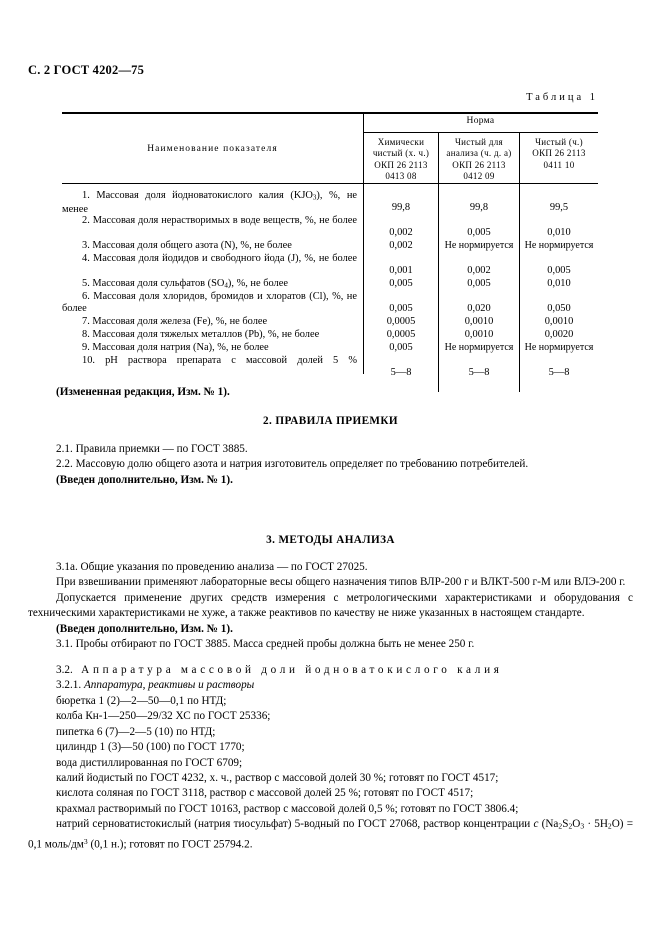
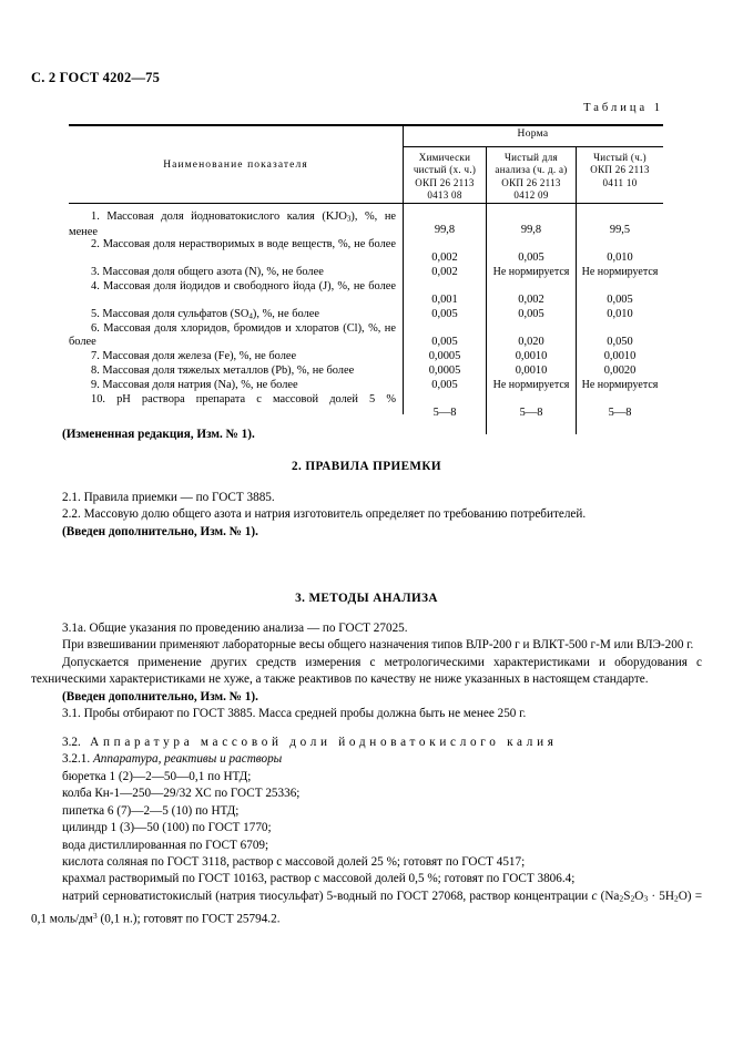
  С. 2 ГОСТ 4202—75
  Таблица 1
  Норма
  Наименование показателя
  Химически
  чистый (х. ч.)
  ОКП 26 2113
  0413 08
  Чистый для
  анализа (ч. д. а)
  ОКП 26 2113
  0412 09
  Чистый (ч.)
  ОКП 26 2113
  0411 10
  1. Массовая доля йодноватокислого калия (KJO3), %, не менее
  99,8
  99,8
  99,5
  2. Массовая доля нерастворимых в воде веществ, %, не более
  0,002
  0,005
  0,010
  3. Массовая доля общего азота (N), %, не более
  0,002
  Не нормируется
  Не нормируется
  4. Массовая доля йодидов и свободного йода (J), %, не более
  0,001
  0,002
  0,005
  5. Массовая доля сульфатов (SO4), %, не более
  0,005
  0,005
  0,010
  6. Массовая доля хлоридов, бромидов и хлоратов (Cl), %, не более
  0,005
  0,020
  0,050
  7. Массовая доля железа (Fe), %, не более
  0,0005
  0,0010
  0,0010
  8. Массовая доля тяжелых металлов (Pb), %, не более
  0,0005
  0,0010
  0,0020
  9. Массовая доля натрия (Na), %, не более
  0,005
  Не нормируется
  Не нормируется
  10. pH раствора препарата с массовой долей 5 %
  5—8
  5—8
  5—8
  (Измененная редакция, Изм. № 1).
  2. ПРАВИЛА ПРИЕМКИ
  2.1. Правила приемки — по ГОСТ 3885.
  2.2. Массовую долю общего азота и натрия изготовитель определяет по требованию потребителей.
  (Введен дополнительно, Изм. № 1).
  3. МЕТОДЫ АНАЛИЗА
  3.1а. Общие указания по проведению анализа — по ГОСТ 27025.
  При взвешивании применяют лабораторные весы общего назначения типов ВЛР-200 г и ВЛКТ-500 г-М или ВЛЭ-200 г.
  Допускается применение других средств измерения с метрологическими характеристиками и оборудования с техническими характеристиками не хуже, а также реактивов по качеству не ниже указанных в настоящем стандарте.
  (Введен дополнительно, Изм. № 1).
  3.1. Пробы отбирают по ГОСТ 3885. Масса средней пробы должна быть не менее 250 г.
  3.2. Аппаратура массовой доли йодноватокислого калия
  3.2.1. Аппаратура, реактивы и растворы
  бюретка 1 (2)—2—50—0,1 по НТД;
  колба Кн-1—250—29/32 ХС по ГОСТ 25336;
  пипетка 6 (7)—2—5 (10) по НТД;
  цилиндр 1 (3)—50 (100) по ГОСТ 1770;
  вода дистиллированная по ГОСТ 6709;
- калий йодистый по ГОСТ 4232, х. ч., раствор с массовой долей 30 %; готовят по ГОСТ 4517;
  кислота соляная по ГОСТ 3118, раствор с массовой долей 25 %; готовят по ГОСТ 4517;
  крахмал растворимый по ГОСТ 10163, раствор с массовой долей 0,5 %; готовят по ГОСТ 3806.4;
  натрий серноватистокислый (натрия тиосульфат) 5-водный по ГОСТ 27068, раствор концентрации c (Na2S2O3 · 5H2O) = 0,1 моль/дм3 (0,1 н.); готовят по ГОСТ 25794.2.
